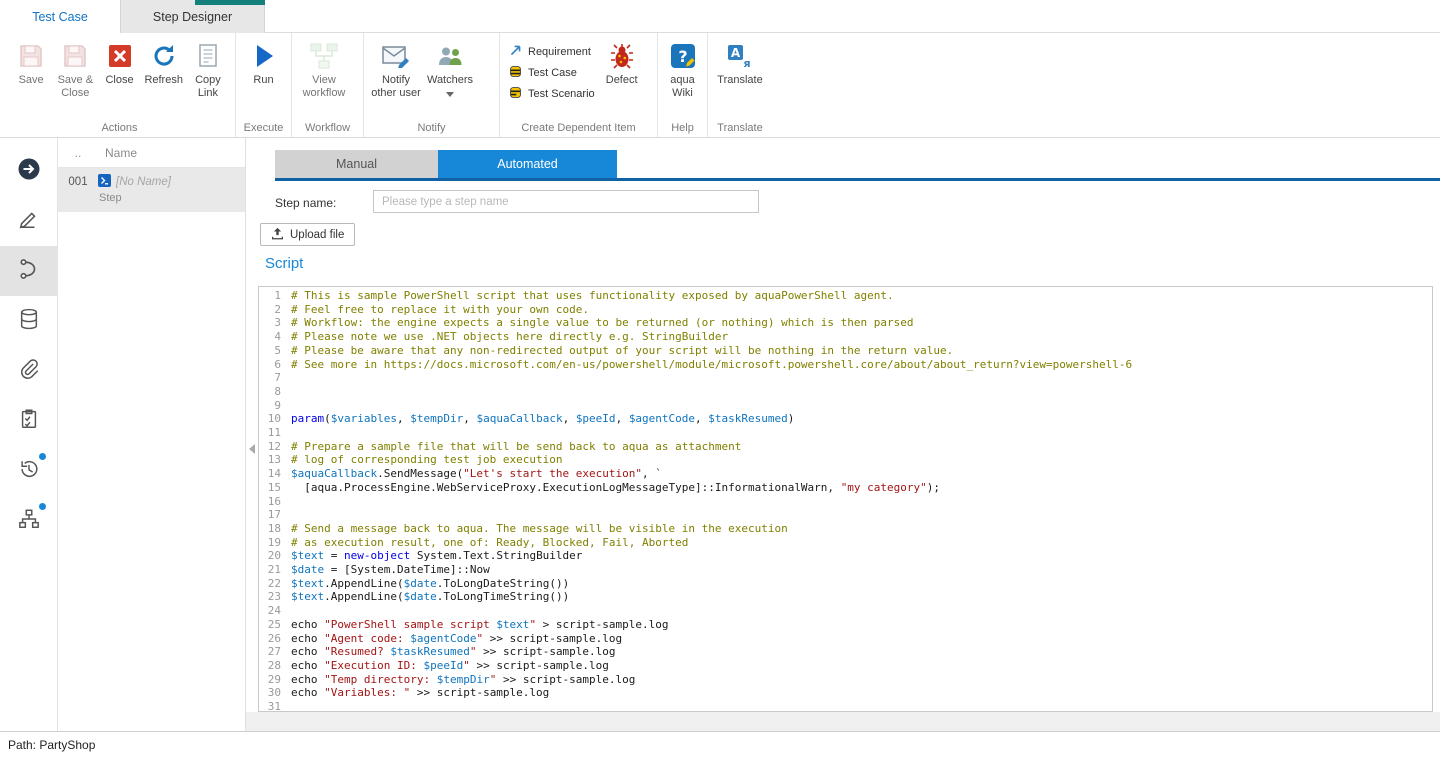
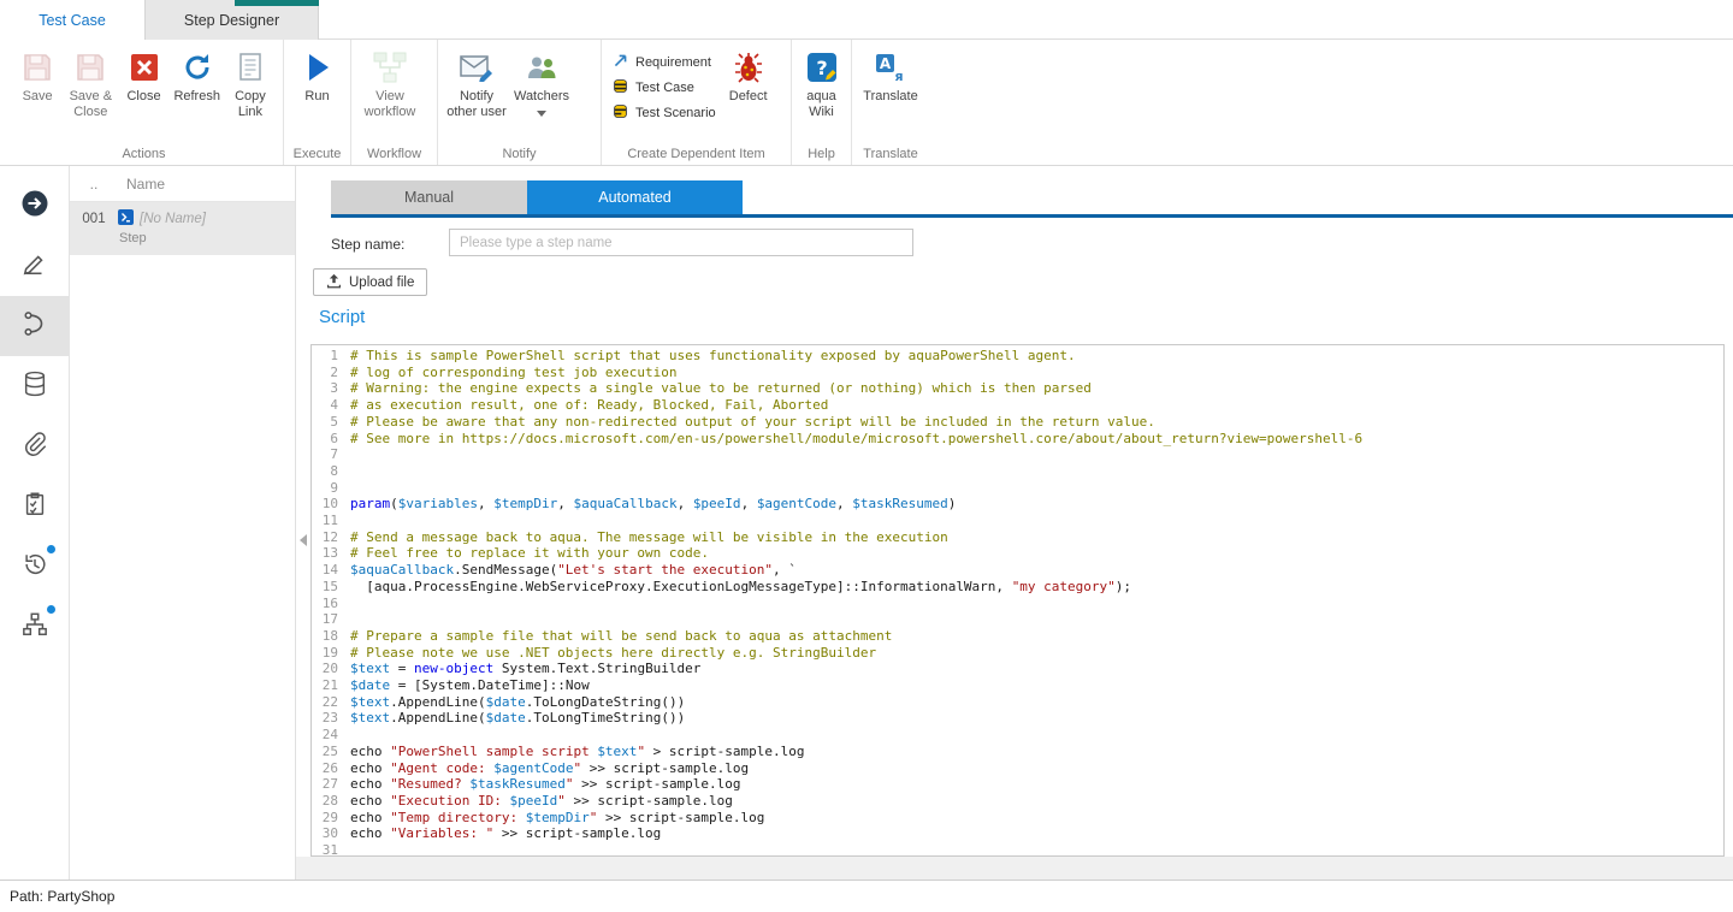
  Test Case
  Step Designer
  Save
  Save & Close
  Close
  Refresh
  Copy Link
  Actions
  Run
  Execute
  View workflow
  Workflow
  Notify other user
  Watchers
  Notify
  Requirement
  Test Case
  Test Scenario
  Defect
  Create Dependent Item
  ?
  aqua Wiki
  Help
  A
  я
  Translate
  Translate
  ..
  Name
  001
  [No Name]
  Step
  Manual
  Automated
  Step name:
  Please type a step name
  Upload file
  Script
  1
  # This is sample PowerShell script that uses functionality exposed by aquaPowerShell agent.
  2
- # Feel free to replace it with your own code.
+ # log of corresponding test job execution
  3
- # Workflow: the engine expects a single value to be returned (or nothing) which is then parsed
+ # Warning: the engine expects a single value to be returned (or nothing) which is then parsed
  4
- # Please note we use .NET objects here directly e.g. StringBuilder
+ # as execution result, one of: Ready, Blocked, Fail, Aborted
  5
- # Please be aware that any non-redirected output of your script will be nothing in the return value.
+ # Please be aware that any non-redirected output of your script will be included in the return value.
  6
  # See more in https://docs.microsoft.com/en-us/powershell/module/microsoft.powershell.core/about/about_return?view=powershell-6
  7
  8
  9
  10
  param($variables, $tempDir, $aquaCallback, $peeId, $agentCode, $taskResumed)
  11
  12
- # Prepare a sample file that will be send back to aqua as attachment
+ # Send a message back to aqua. The message will be visible in the execution
  13
- # log of corresponding test job execution
+ # Feel free to replace it with your own code.
  14
  $aquaCallback.SendMessage("Let's start the execution", `
  15
  [aqua.ProcessEngine.WebServiceProxy.ExecutionLogMessageType]::InformationalWarn, "my category");
  16
  17
  18
- # Send a message back to aqua. The message will be visible in the execution
+ # Prepare a sample file that will be send back to aqua as attachment
  19
- # as execution result, one of: Ready, Blocked, Fail, Aborted
+ # Please note we use .NET objects here directly e.g. StringBuilder
  20
  $text = new-object System.Text.StringBuilder
  21
  $date = [System.DateTime]::Now
  22
  $text.AppendLine($date.ToLongDateString())
  23
  $text.AppendLine($date.ToLongTimeString())
  24
  25
  echo "PowerShell sample script $text" > script-sample.log
  26
  echo "Agent code: $agentCode" >> script-sample.log
  27
  echo "Resumed? $taskResumed" >> script-sample.log
  28
  echo "Execution ID: $peeId" >> script-sample.log
  29
  echo "Temp directory: $tempDir" >> script-sample.log
  30
  echo "Variables: " >> script-sample.log
  31
  Path: PartyShop
